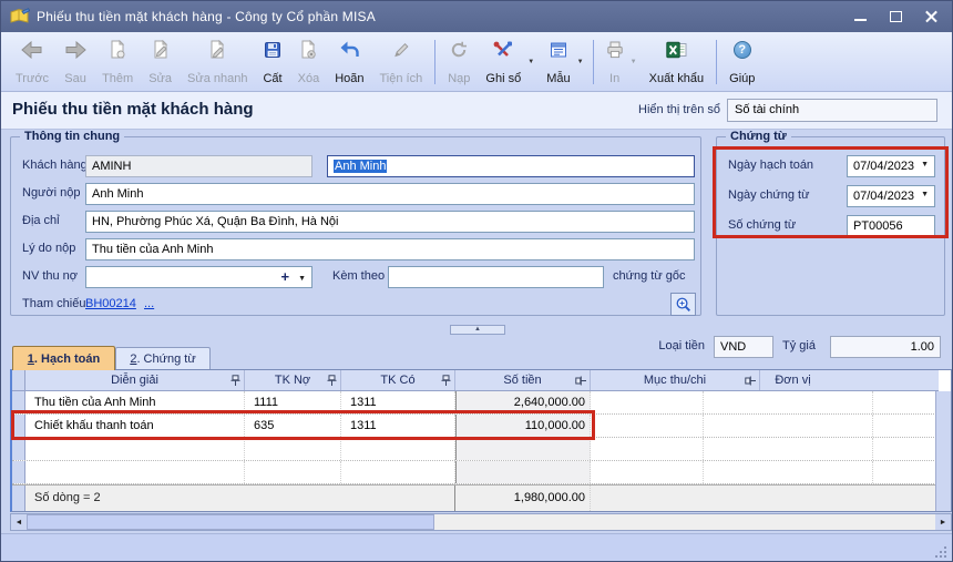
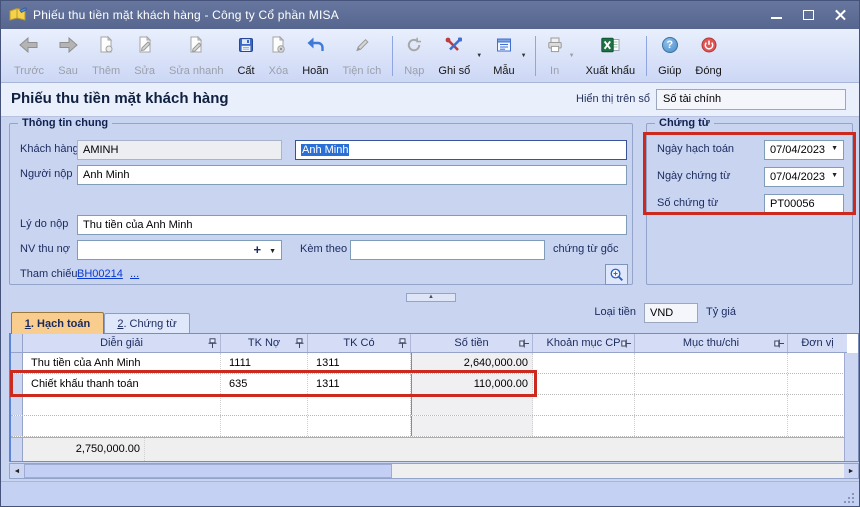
  Phiếu thu tiền mặt khách hàng - Công ty Cổ phần MISA
  Trước
  Sau
  Thêm
  Sửa
  Sửa nhanh
  Cất
  Xóa
  Hoãn
  Tiện ích
  Nạp
  Ghi sổ
  Mẫu
  In
  Xuất khẩu
  ?
  Giúp
+ Đóng
  Phiếu thu tiền mặt khách hàng
  Hiển thị trên sổ
  Số tài chính
  Thông tin chung
  Khách hàng
  AMINH
  Anh Minh
  Người nộp
  Anh Minh
- Địa chỉ
- HN, Phường Phúc Xá, Quận Ba Đình, Hà Nội
  Lý do nộp
  Thu tiền của Anh Minh
  NV thu nợ
  +
  Kèm theo
  chứng từ gốc
  Tham chiếu
  BH00214
  ...
  Chứng từ
  Ngày hạch toán
  07/04/2023
  Ngày chứng từ
  07/04/2023
  Số chứng từ
  PT00056
  Loại tiền
  VND
  Tỷ giá
- 1.00
  1
  . Hạch toán
  2
  . Chứng từ
  Diễn giải
  TK Nợ
  TK Có
  Số tiền
+ Khoản mục CP
  Mục thu/chi
  Đơn vị
  Thu tiền của Anh Minh
  1111
  1311
  2,640,000.00
  Chiết khấu thanh toán
  635
  1311
  110,000.00
- Số dòng = 2
- 1,980,000.00
+ 2,750,000.00
